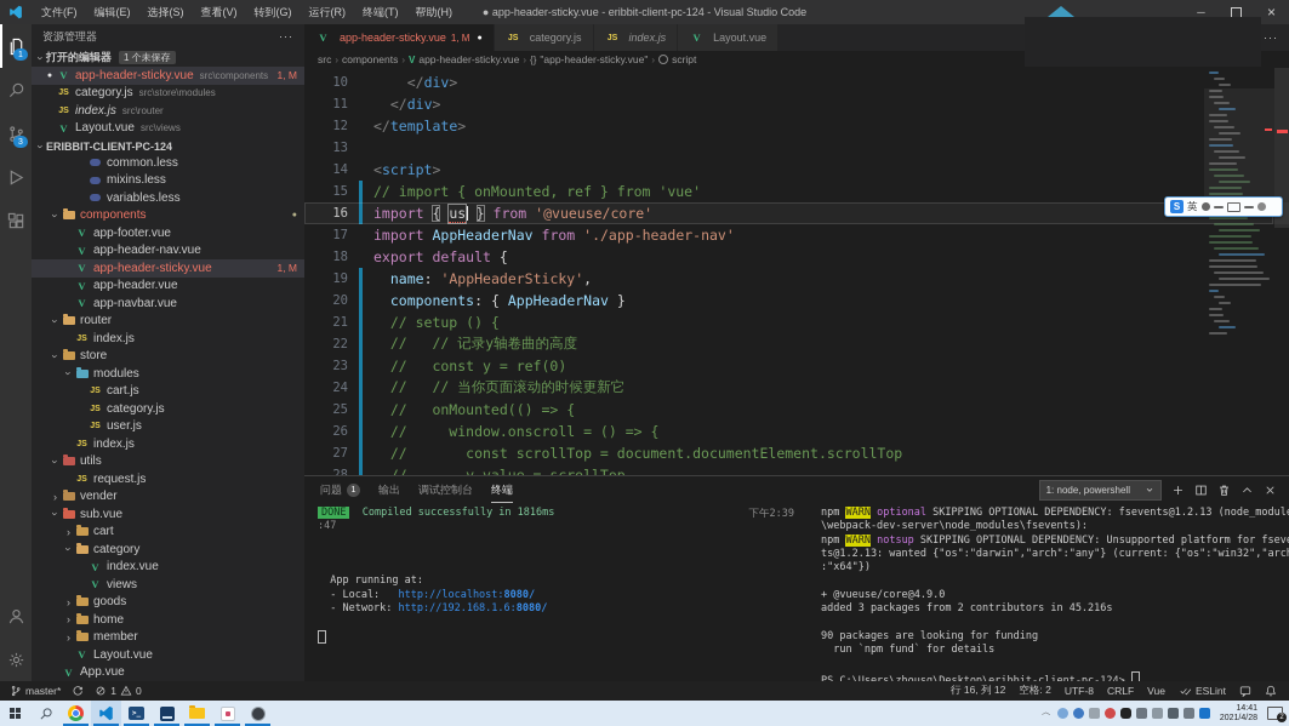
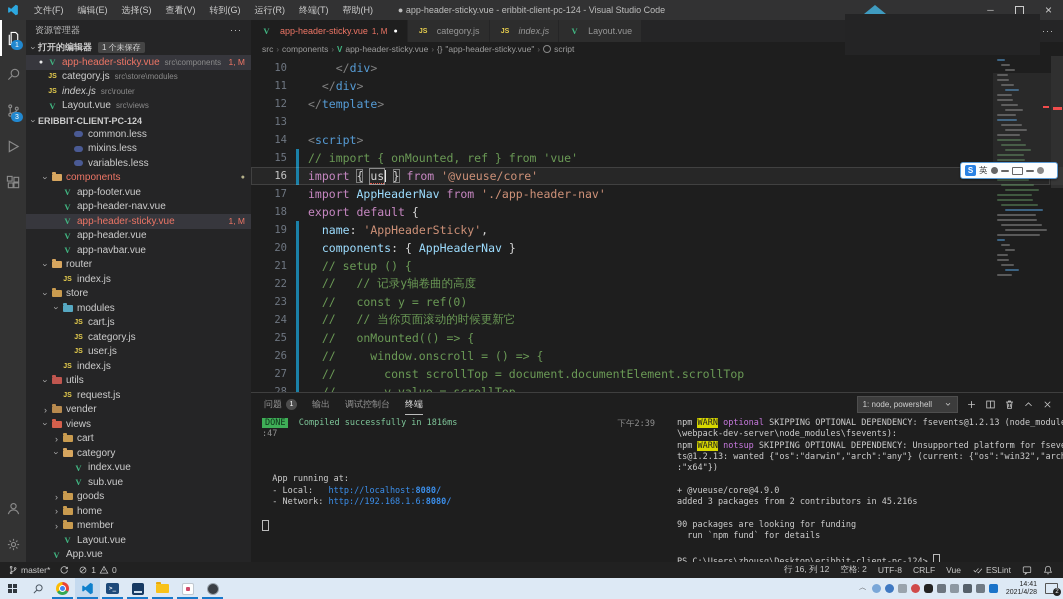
  文件(F) 编辑(E) 选择(S) 查看(V) 转到(G) 运行(R) 终端(T) 帮助(H)
  ● app-header-sticky.vue - eribbit-client-pc-124 - Visual Studio Code
  ─
  ×
  资源管理器
  ···
  打开的编辑器
  1 个未保存
  V
  app-header-sticky.vue
  src\components
  1, M
  category.js
  src\store\modules
  index.js
  src\router
  V
  Layout.vue
  src\views
  ERIBBIT-CLIENT-PC-124
  common.less
  mixins.less
  variables.less
  components
  V
  app-footer.vue
  V
  app-header-nav.vue
  V
  app-header-sticky.vue
  1, M
  V
  app-header.vue
  V
  app-navbar.vue
  router
  index.js
  store
  modules
  cart.js
  category.js
  user.js
  index.js
  utils
  request.js
  ›
  vender
- sub.vue
+ views
  ›
  cart
  category
  V
  index.vue
  V
- views
+ sub.vue
  ›
  goods
  ›
  home
  ›
  member
  V
  Layout.vue
  V
  App.vue
  V
  app-header-sticky.vue
  1, M
  category.js
  index.js
  V
  Layout.vue
  ···
  src
  ›
  components
  ›
  V
  app-header-sticky.vue
  ›
  {}
  "app-header-sticky.vue"
  ›
  script
  10
  </div>
  11
  </div>
  12
  </template>
  13
  14
  <script>
  15
  // import { onMounted, ref } from 'vue'
  16
  import { us } from '@vueuse/core'
  17
  import AppHeaderNav from './app-header-nav'
  18
  export default {
  19
  name: 'AppHeaderSticky',
  20
  components: { AppHeaderNav }
  21
  // setup () {
  22
  // // 记录y轴卷曲的高度
  23
  // const y = ref(0)
  24
  // // 当你页面滚动的时候更新它
  25
  // onMounted(() => {
  26
  // window.onscroll = () => {
  27
  // const scrollTop = document.documentElement.scrollTop
  问题
  输出
  调试控制台
  终端
  1: node, powershell
  下午2:39
  DONE Compiled successfully in 1816ms
  :47
  App running at:
  - Local: http://localhost:8080/
  - Network: http://192.168.1.6:8080/
  npm WARN optional SKIPPING OPTIONAL DEPENDENCY: fsevents@1.2.13 (node_modul
  \webpack-dev-server\node_modules\fsevents):
  npm WARN notsup SKIPPING OPTIONAL DEPENDENCY: Unsupported platform for fsev
  ts@1.2.13: wanted {"os":"darwin","arch":"any"} (current: {"os":"win32","arc
  :"x64"})
  + @vueuse/core@4.9.0
  added 3 packages from 2 contributors in 45.216s
  90 packages are looking for funding
  run `npm fund` for details
  master*
  1
  0
  行 16, 列 12
  空格: 2
  UTF-8
  CRLF
  Vue
  ESLint
  ︿
  S
  英
